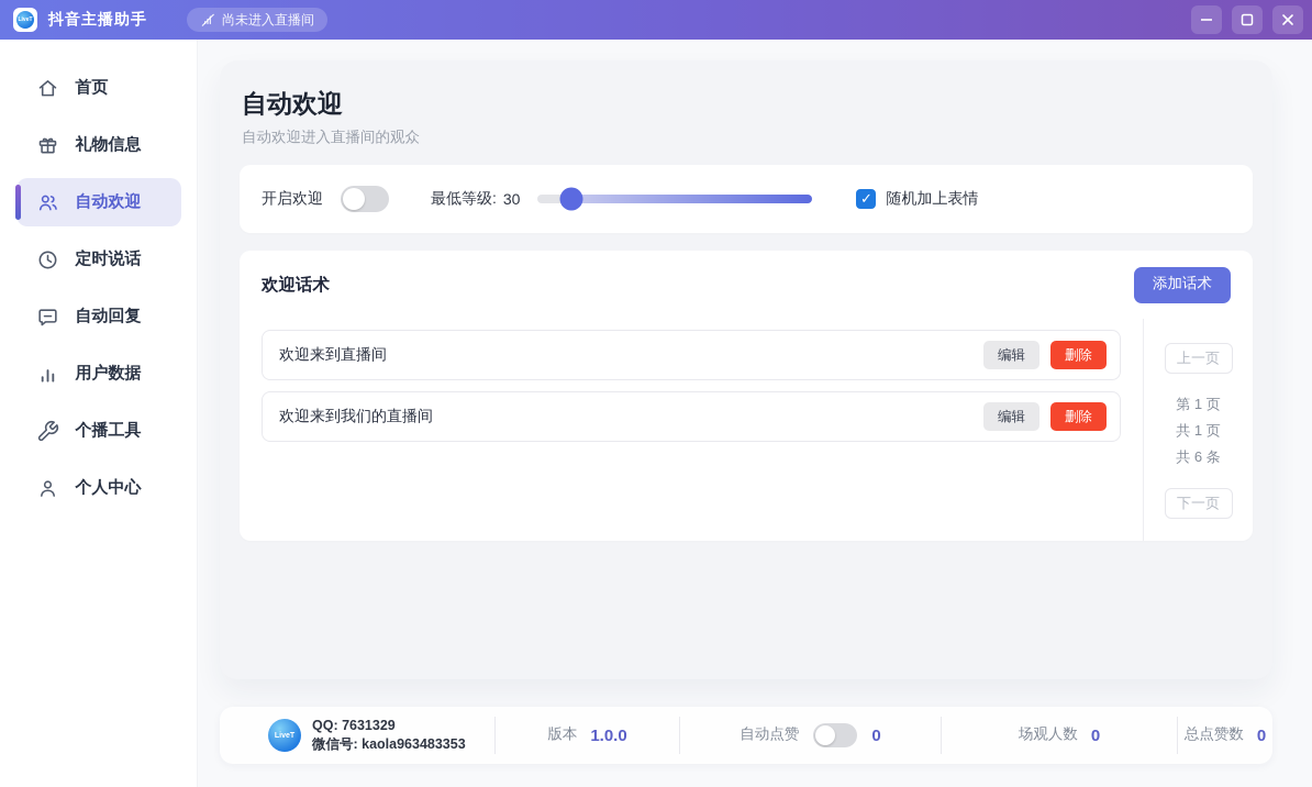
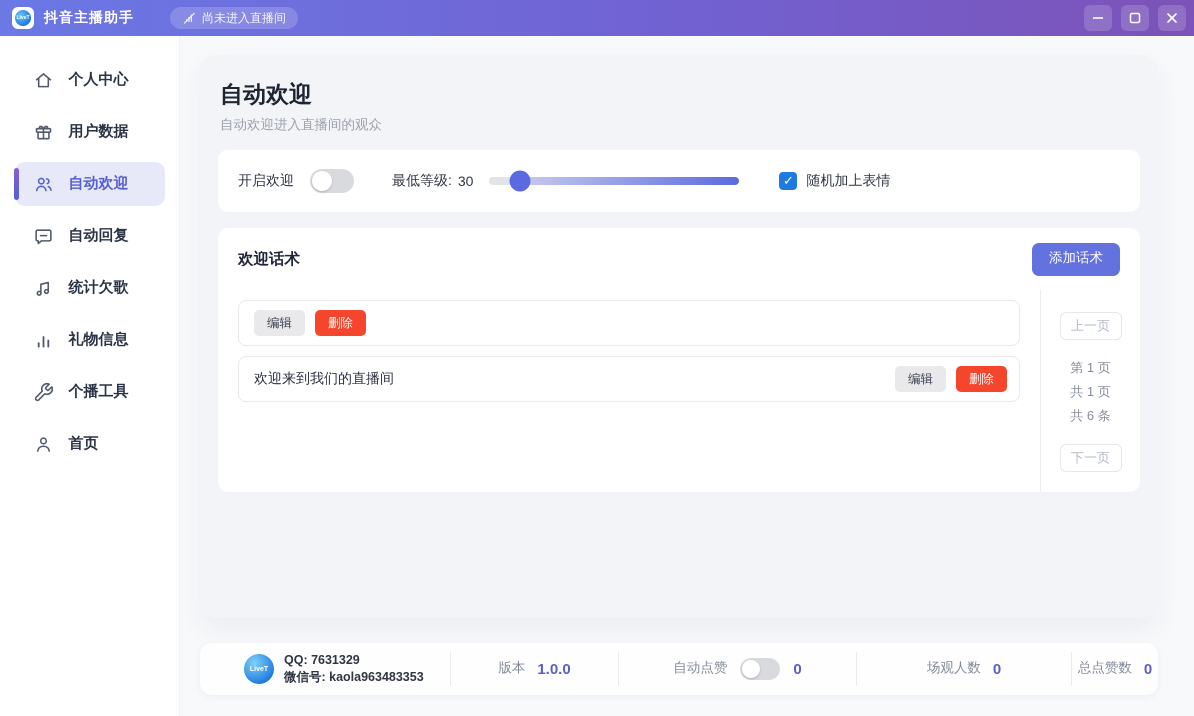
  抖音主播助手
  尚未进入直播间
- 首页
+ 个人中心
- 礼物信息
+ 用户数据
  自动欢迎
- 定时说话
  自动回复
+ 统计欠歌
- 用户数据
+ 礼物信息
  个播工具
- 个人中心
+ 首页
  自动欢迎
  自动欢迎进入直播间的观众
  开启欢迎
  最低等级:
  30
  随机加上表情
  欢迎话术
  添加话术
- 欢迎来到直播间
  编辑
  删除
  欢迎来到我们的直播间
  编辑
  删除
  上一页
  第 1 页
  共 1 页
  共 6 条
  下一页
  QQ: 7631329
  微信号: kaola963483353
  版本
  1.0.0
  自动点赞
  0
  场观人数
  0
  总点赞数
  0
